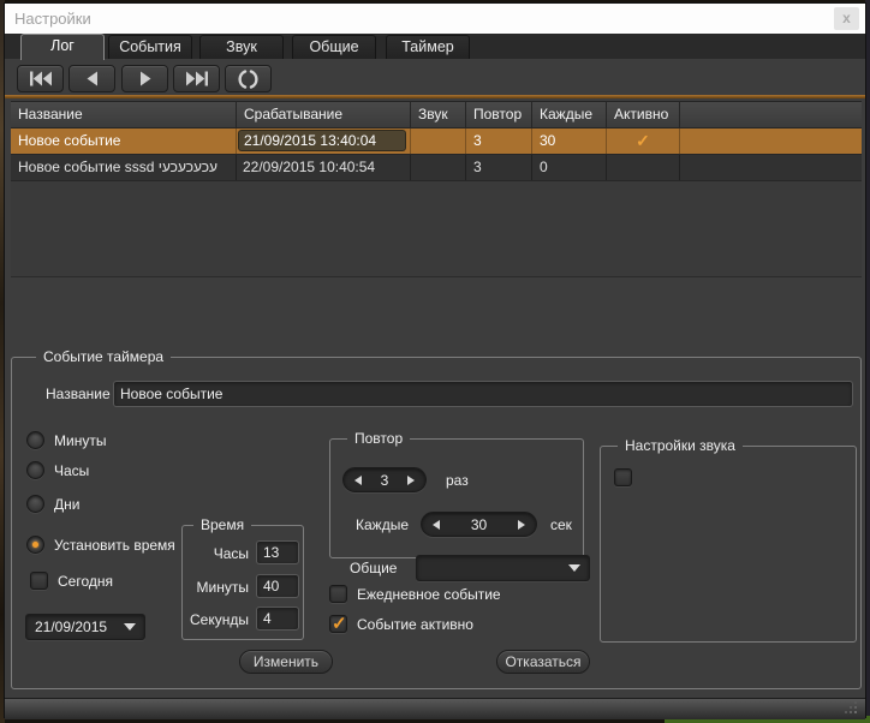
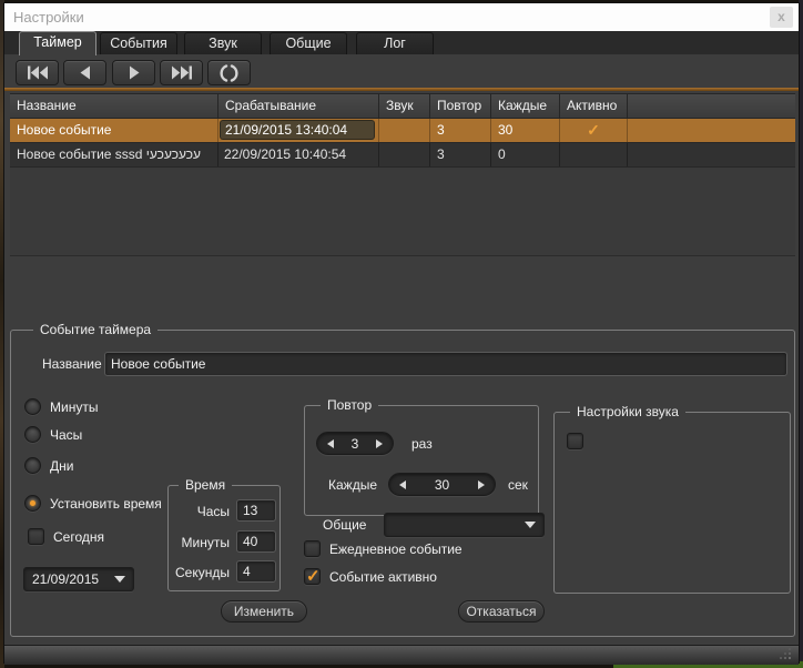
  Настройки
  x
- Лог
+ Таймер
  События
  Звук
  Общие
- Таймер
+ Лог
  Название
  Срабатывание
  Звук
  Повтор
  Каждые
  Активно
  Новое событие
  21/09/2015 13:40:04
  3
  30
  Новое событие sssd עכעכעכעי
  22/09/2015 10:40:54
  3
  0
  Событие таймера
  Название
  Новое событие
  Минуты
  Часы
  Дни
  Установить время
  Сегодня
  21/09/2015
  Время
  Часы
  13
  Минуты
  40
  Секунды
  4
  Повтор
  3
  раз
  Каждые
  30
  сек
  Общие
  Ежедневное событие
  Событие активно
  Настройки звука
  Изменить
  Отказаться
